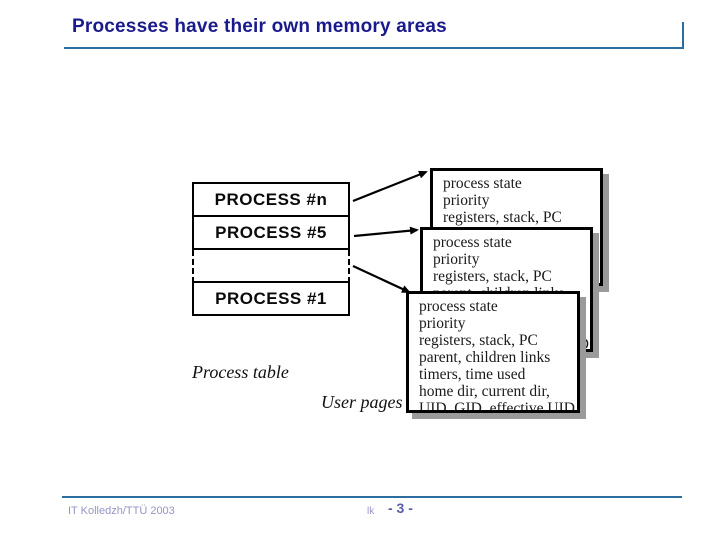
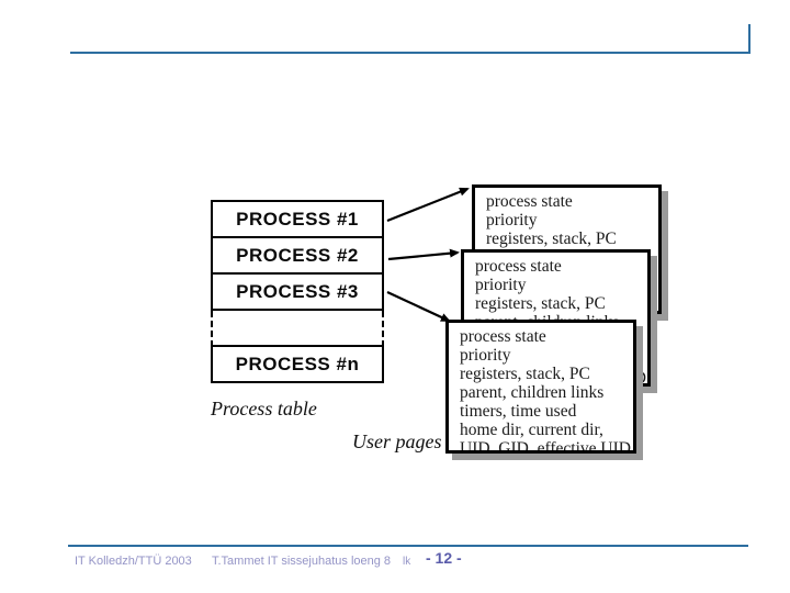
- Processes have their own memory areas
- PROCESS #n
+ PROCESS #1
+ PROCESS #2
- PROCESS #5
+ PROCESS #3
- PROCESS #1
+ PROCESS #n
  process state
  priority
  registers, stack, PC
  process state
  priority
  registers, stack, PC
  process state
  priority
  registers, stack, PC
  parent, children links
  timers, time used
  home dir, current dir,
  UID, GID, effective UI
  Process table
  User pages
  IT Kolledzh/TTÜ 2003
+ T.Tammet IT sissejuhatus loeng 8
  lk
- - 3 -
+ - 12 -
